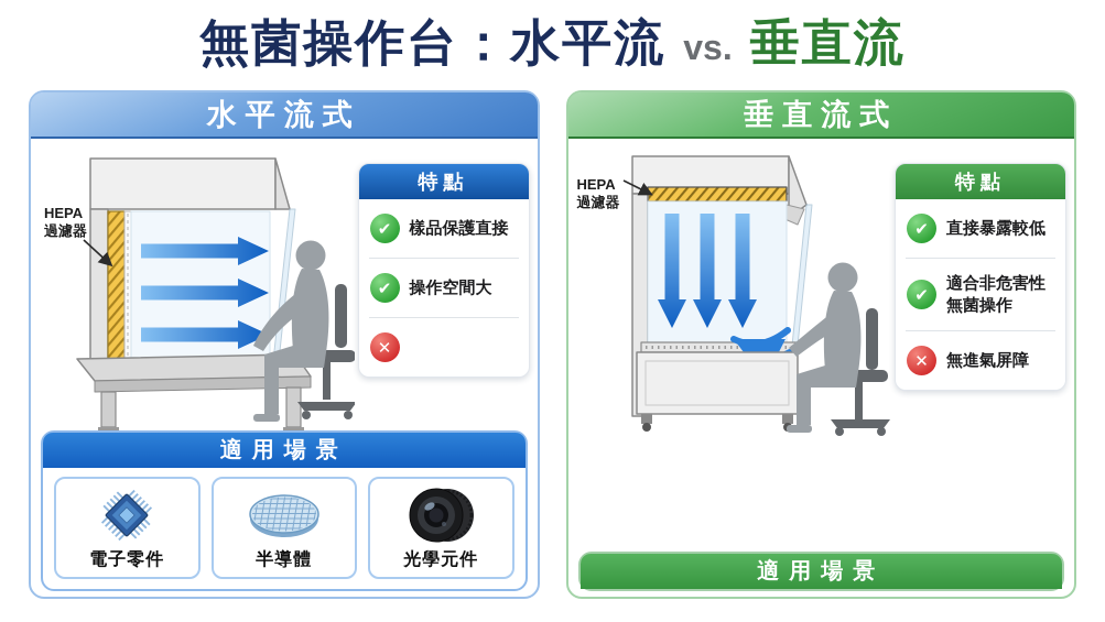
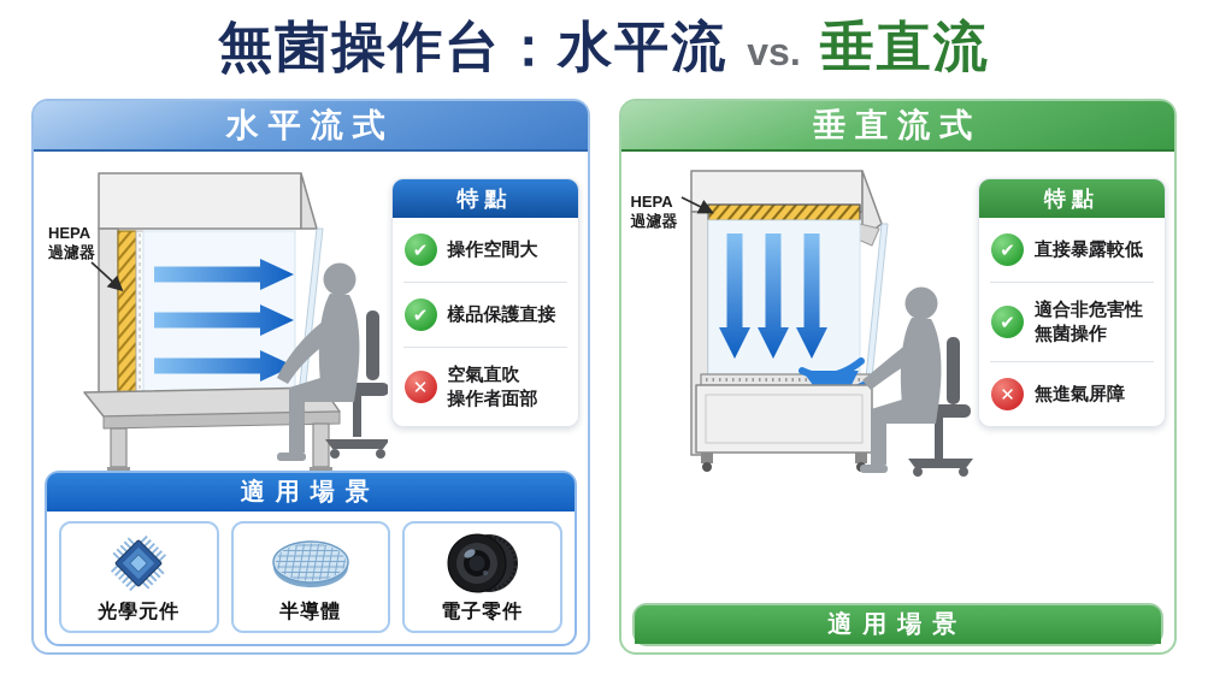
  無菌操作台：水平流
  vs.
  垂直流
  水平流式
  HEPA
  過濾器
  特點
  ✔
- 樣品保護直接
+ 操作空間大
  ✔
- 操作空間大
+ 樣品保護直接
  ✕
+ 空氣直吹
+ 操作者面部
  適用場景
- 電子零件
+ 光學元件
  半導體
- 光學元件
+ 電子零件
  垂直流式
  HEPA
  過濾器
  特點
  ✔
  直接暴露較低
  ✔
  適合非危害性
  無菌操作
  ✕
  無進氣屏障
  適用場景
